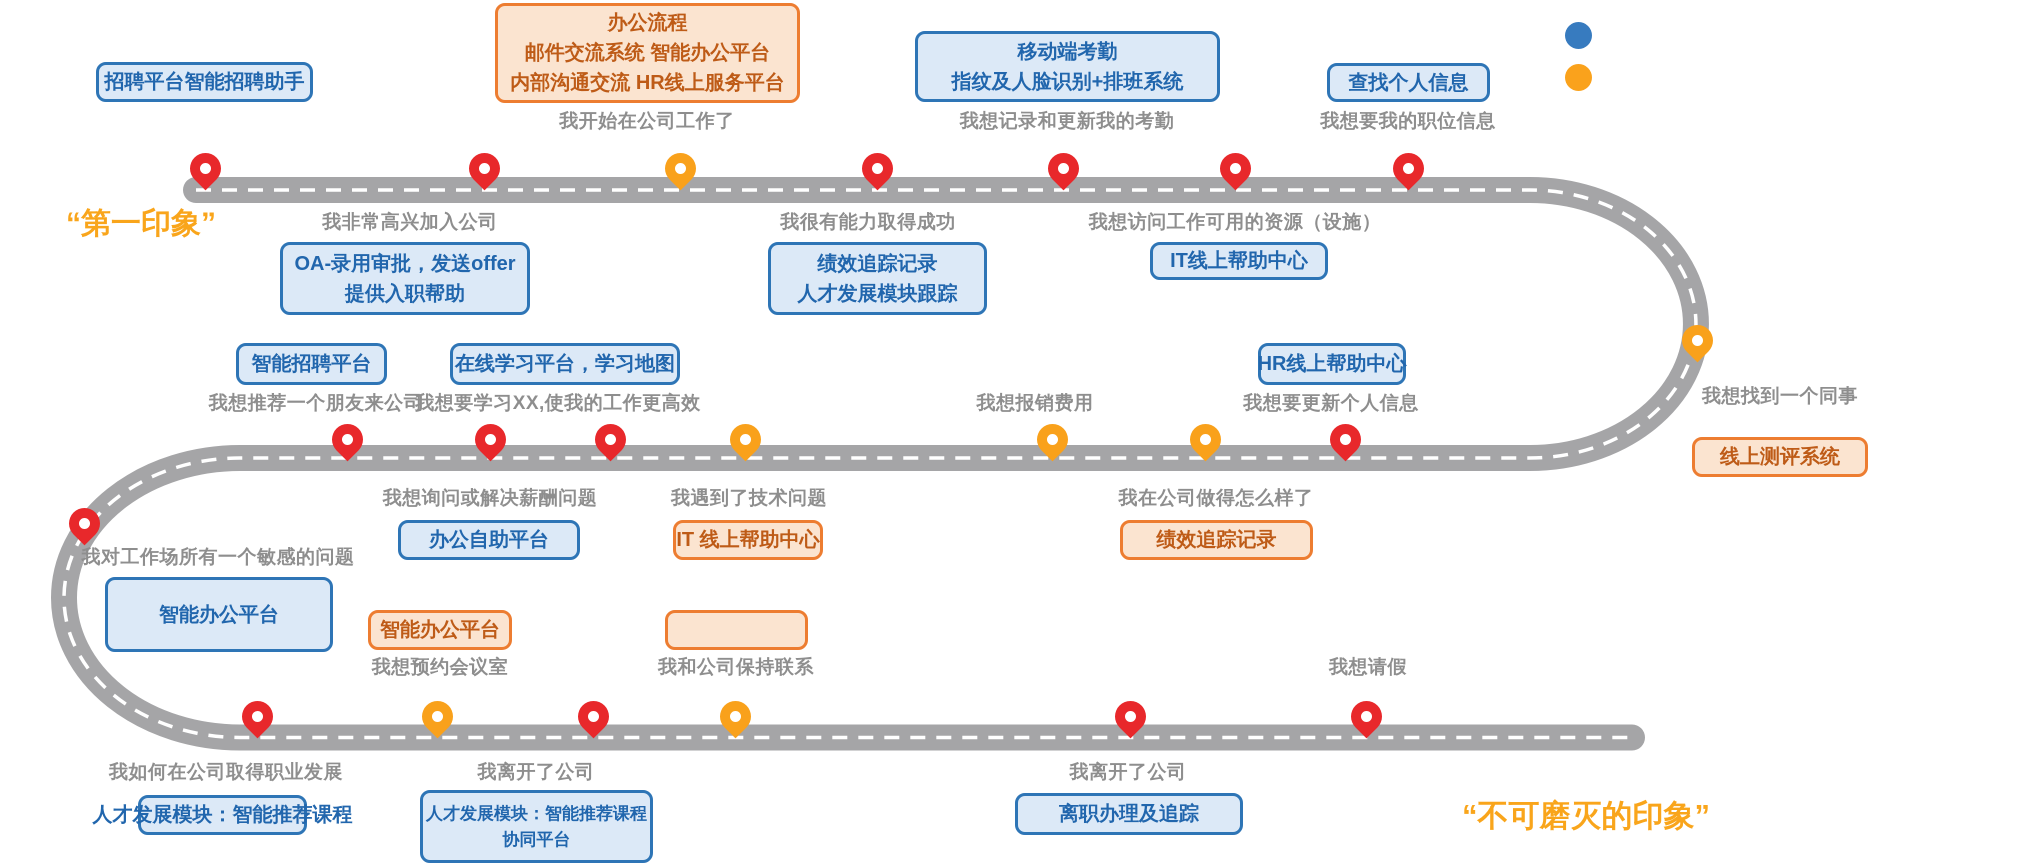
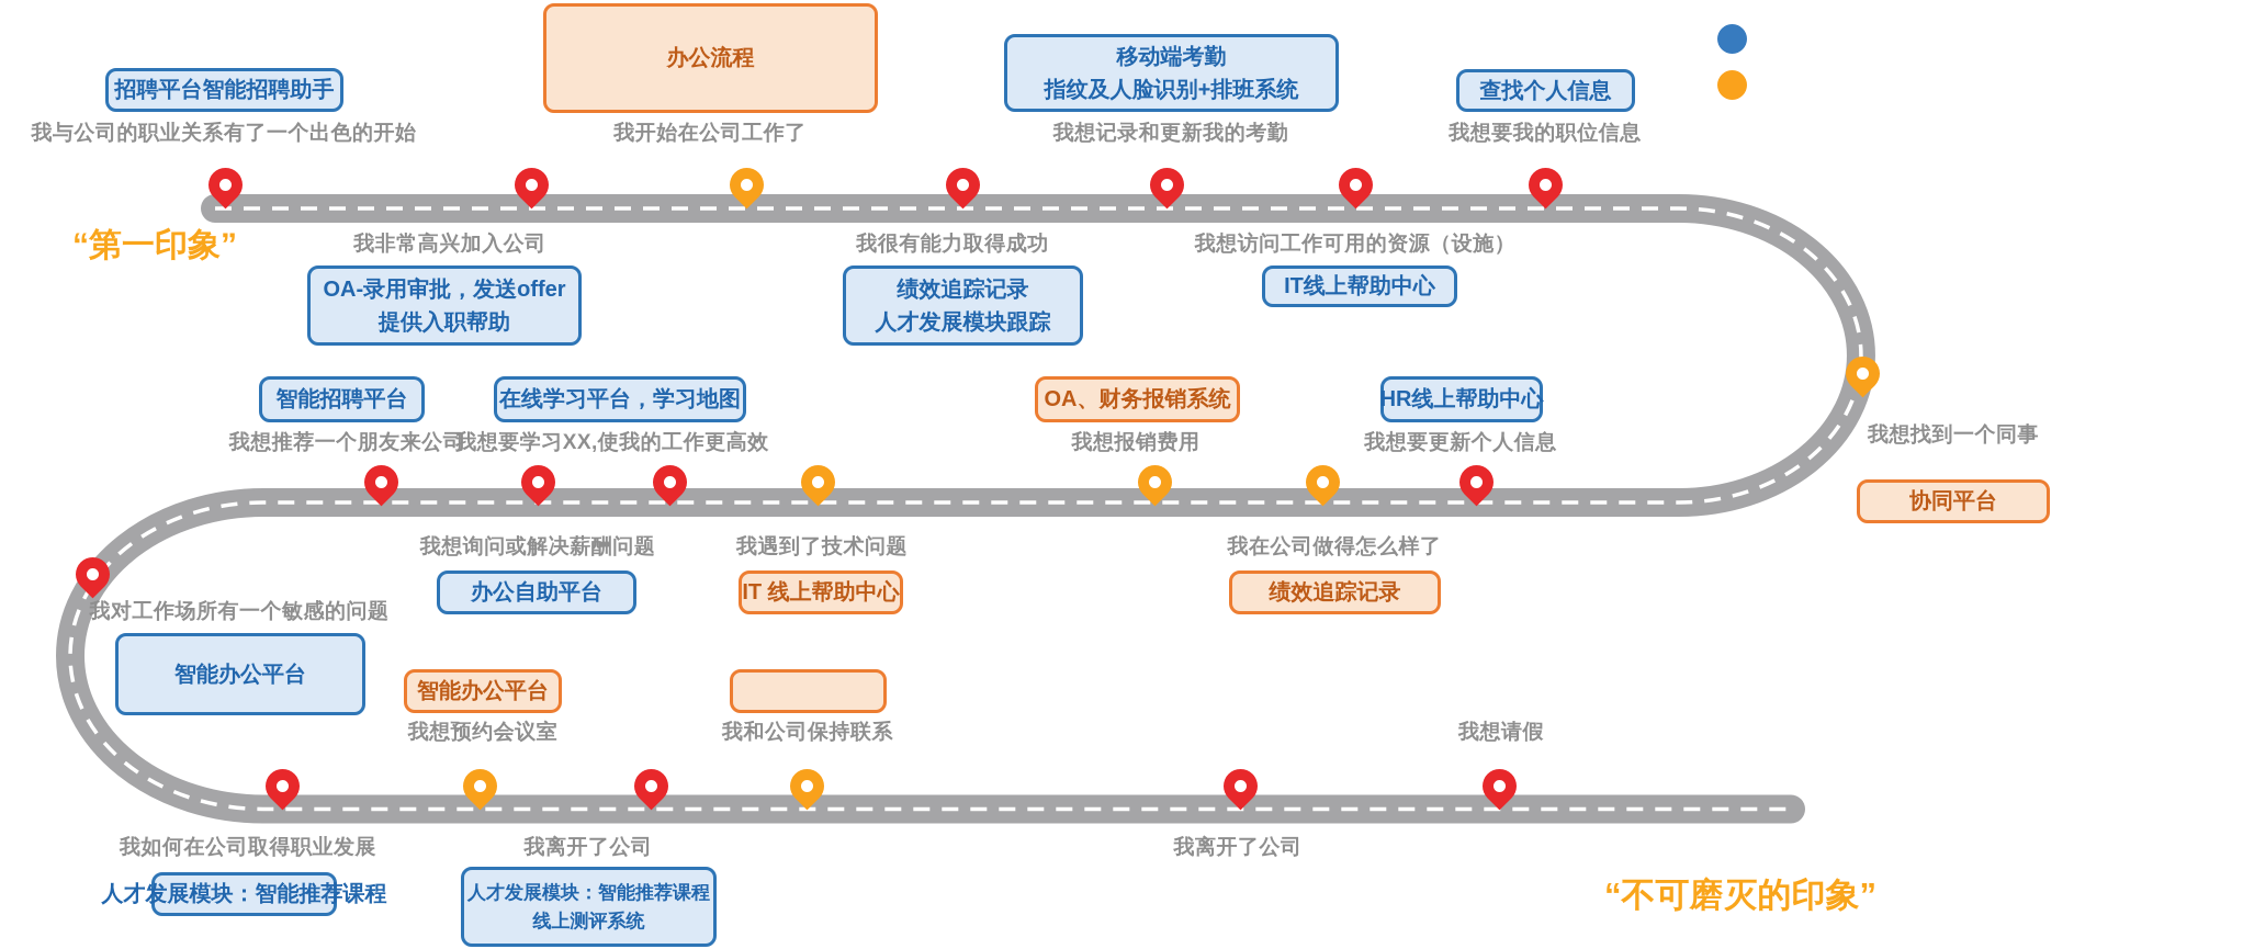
  “第一印象”
  “不可磨灭的印象”
  招聘平台智能招聘助手
+ 我与公司的职业关系有了一个出色的开始
  办公流程
- 邮件交流系统 智能办公平台
- 内部沟通交流 HR线上服务平台
  我开始在公司工作了
  移动端考勤
  指纹及人脸识别+排班系统
  我想记录和更新我的考勤
  查找个人信息
  我想要我的职位信息
  我非常高兴加入公司
  OA-录用审批，发送offer
  提供入职帮助
  我很有能力取得成功
  绩效追踪记录
  人才发展模块跟踪
  我想访问工作可用的资源（设施）
  IT线上帮助中心
  智能招聘平台
  我想推荐一个朋友来公司
  在线学习平台，学习地图
  我想要学习XX,使我的工作更高效
+ OA、财务报销系统
  我想报销费用
  HR线上帮助中心
  我想要更新个人信息
  我想找到一个同事
- 线上测评系统
+ 协同平台
  我想询问或解决薪酬问题
  办公自助平台
  我遇到了技术问题
  IT 线上帮助中心
  我在公司做得怎么样了
  绩效追踪记录
  我对工作场所有一个敏感的问题
  智能办公平台
  智能办公平台
  我想预约会议室
  我和公司保持联系
  我想请假
  我如何在公司取得职业发展
  人才发展模块：智能推荐课程
  我离开了公司
  人才发展模块：智能推荐课程
- 协同平台
+ 线上测评系统
  我离开了公司
- 离职办理及追踪
